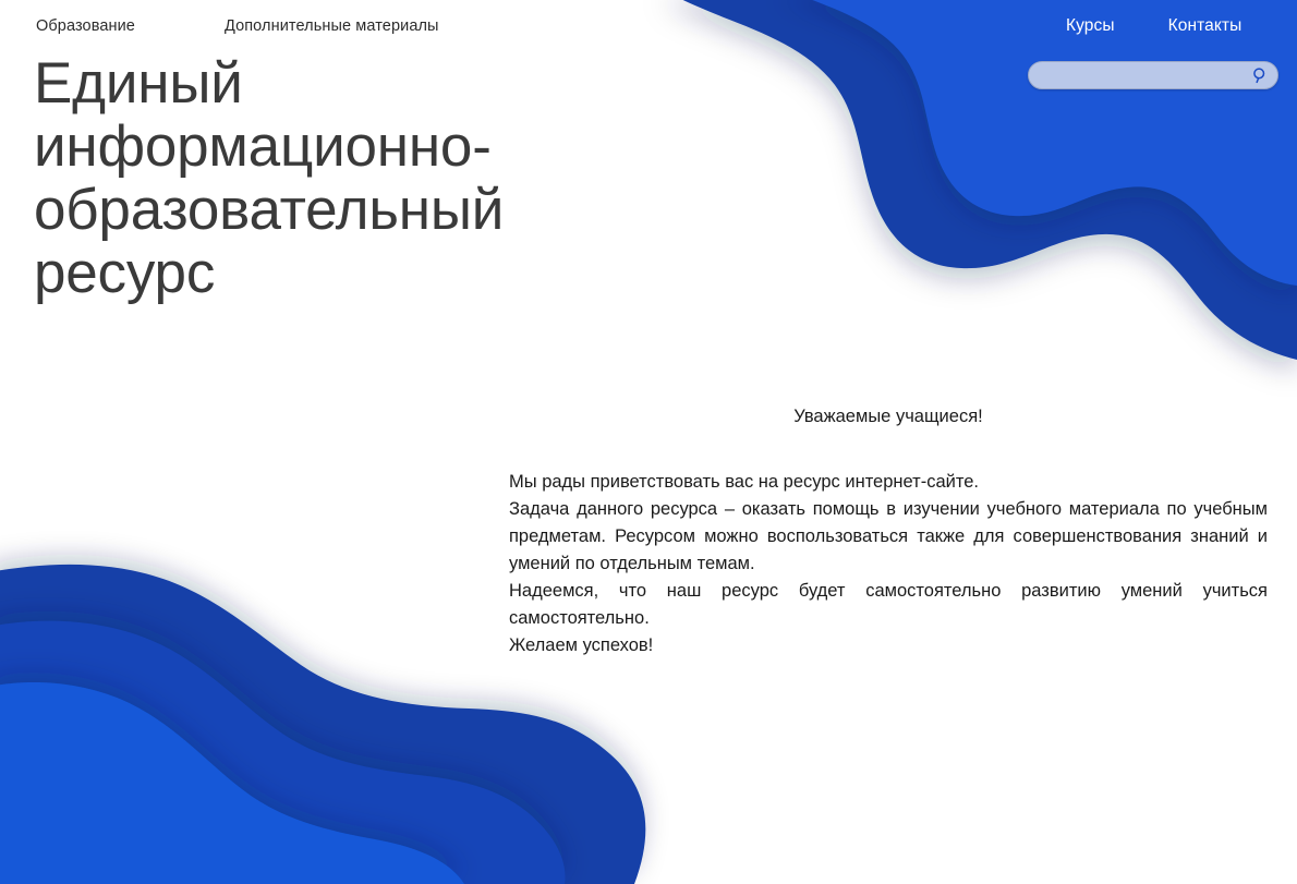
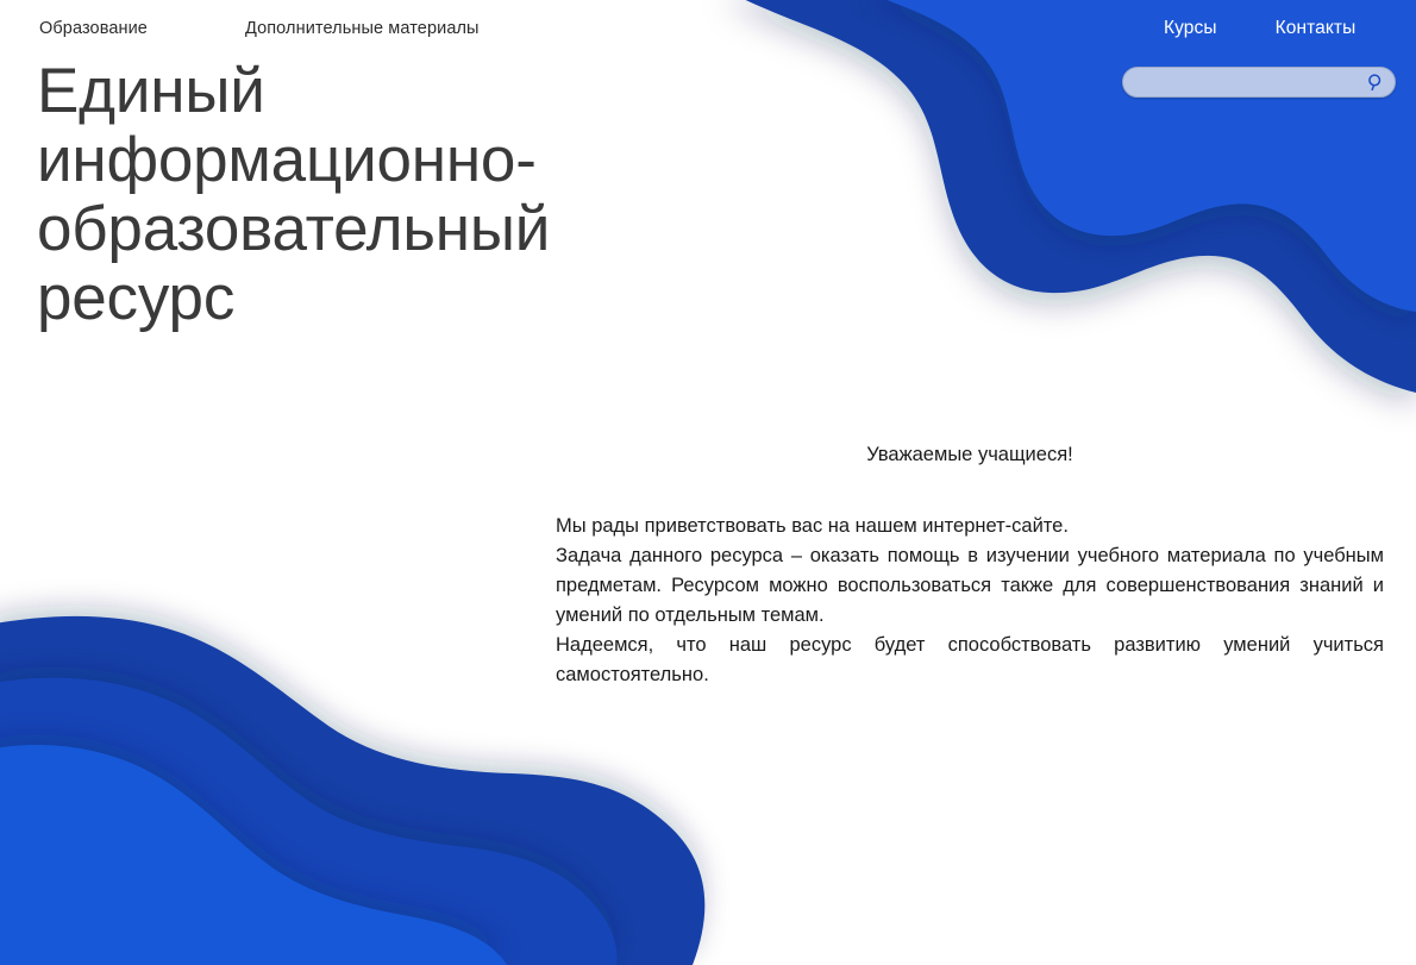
  Образование
  Дополнительные материалы
  Курсы
  Контакты
  Единый информационно-образовательный ресурс
  Уважаемые учащиеся!
- Мы рады приветствовать вас на ресурс интернет-сайте.
+ Мы рады приветствовать вас на нашем интернет-сайте.
  Задача данного ресурса – оказать помощь в изучении учебного материала по учебным предметам. Ресурсом можно воспользоваться также для совершенствования знаний и умений по отдельным темам.
- Надеемся, что наш ресурс будет самостоятельно развитию умений учиться самостоятельно.
+ Надеемся, что наш ресурс будет способствовать развитию умений учиться самостоятельно.
- Желаем успехов!
